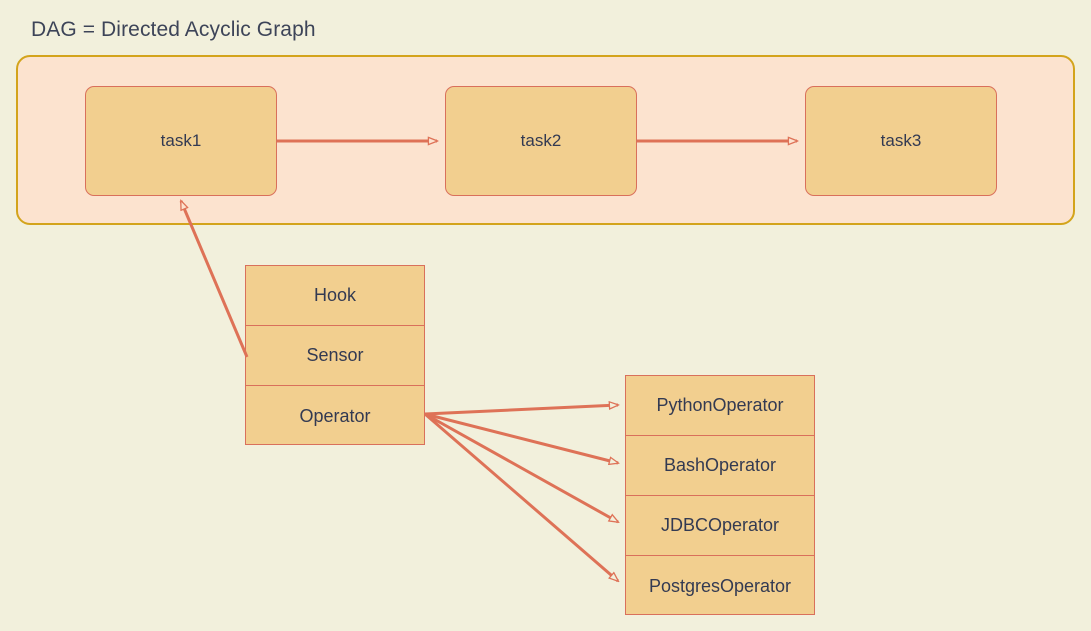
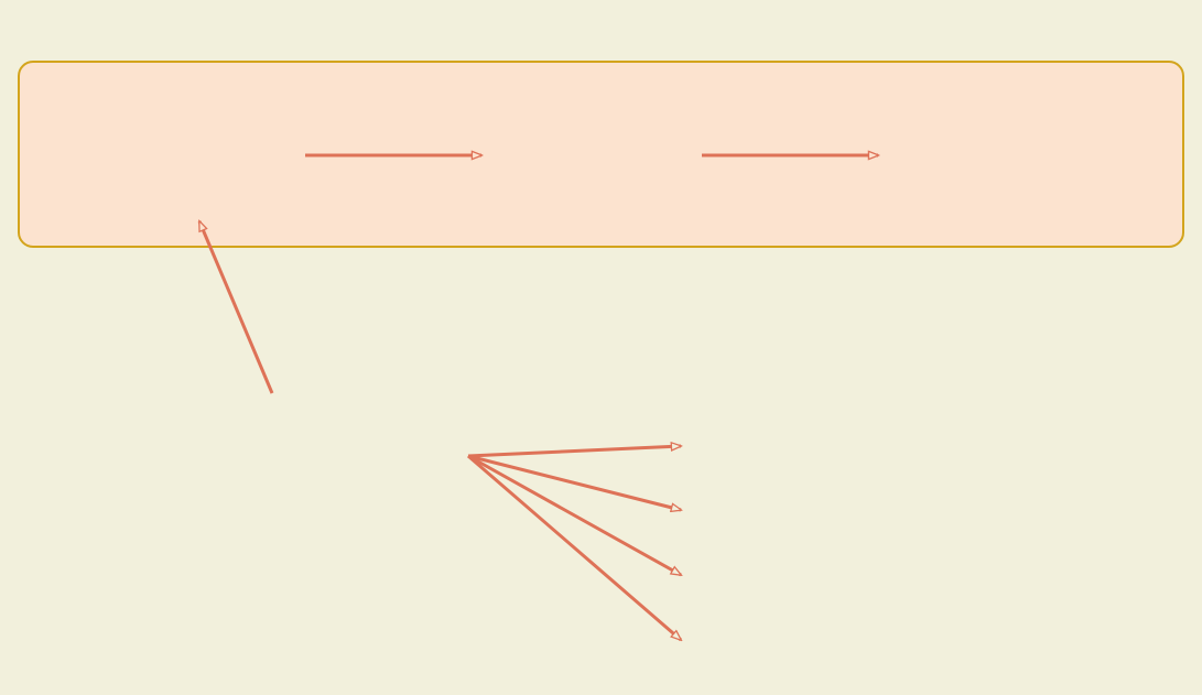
- DAG = Directed Acyclic Graph
- task1
- task2
- task3
- Hook
- Sensor
- Operator
- PythonOperator
- BashOperator
- JDBCOperator
- PostgresOperator
